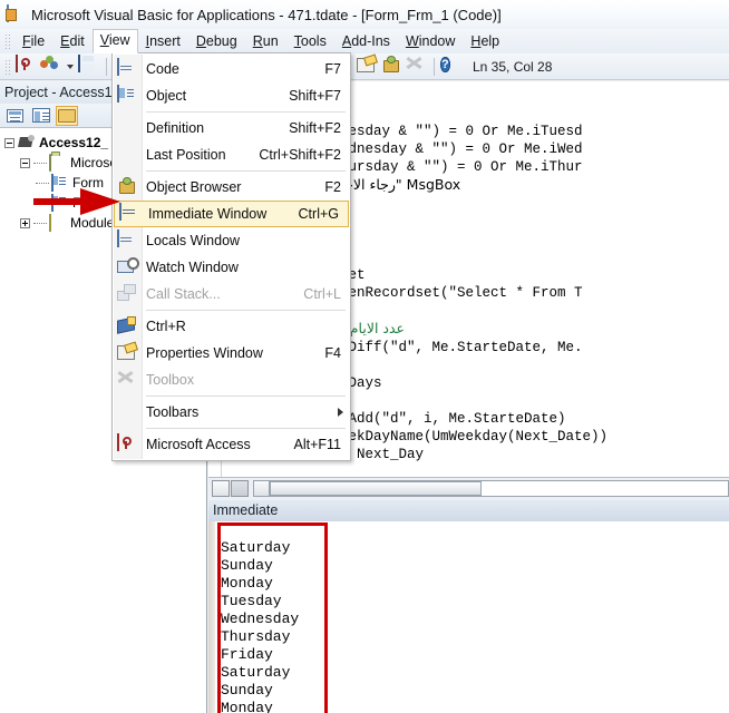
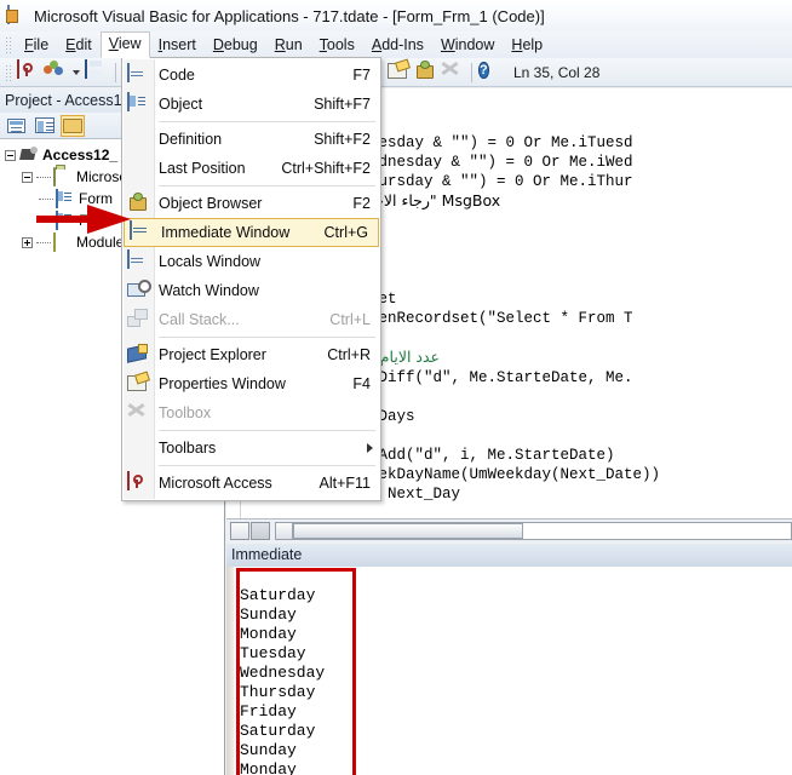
- Microsoft Visual Basic for Applications - 471.tdate - [Form_Frm_1 (Code)]
+ Microsoft Visual Basic for Applications - 717.tdate - [Form_Frm_1 (Code)]
  File
  Edit
  View
  Insert
  Debug
  Run
  Tools
  Add-Ins
  Window
  Help
  ?
  Ln 35, Col 28
  Project - Access1
  Access12_
  Micros
  Form
  Modul
  Immediate
  Saturday Sunday Monday Tuesday Wednesday Thursday Friday Saturday Sunday Monday
  Code
  F7
  Object
  Shift+F7
  Definition
  Shift+F2
  Last Position
  Ctrl+Shift+F2
  Object Browser
  F2
  Immediate Window
  Ctrl+G
  Locals Window
  Watch Window
  Call Stack...
  Ctrl+L
+ Project Explorer
  Ctrl+R
  Properties Window
  F4
  Toolbox
  Toolbars
  Microsoft Access
  Alt+F11
